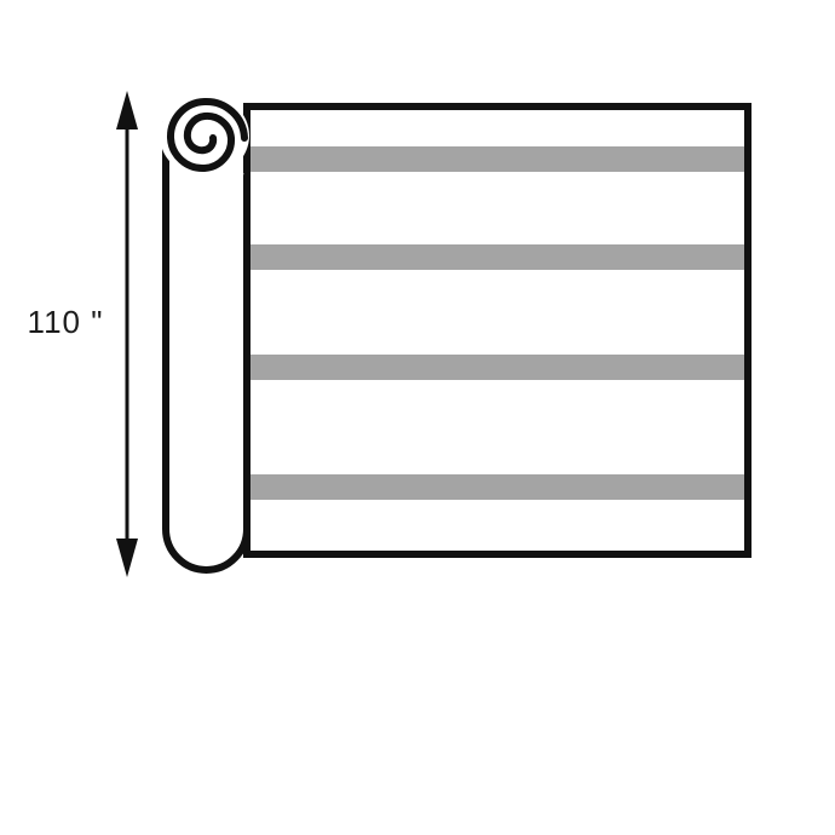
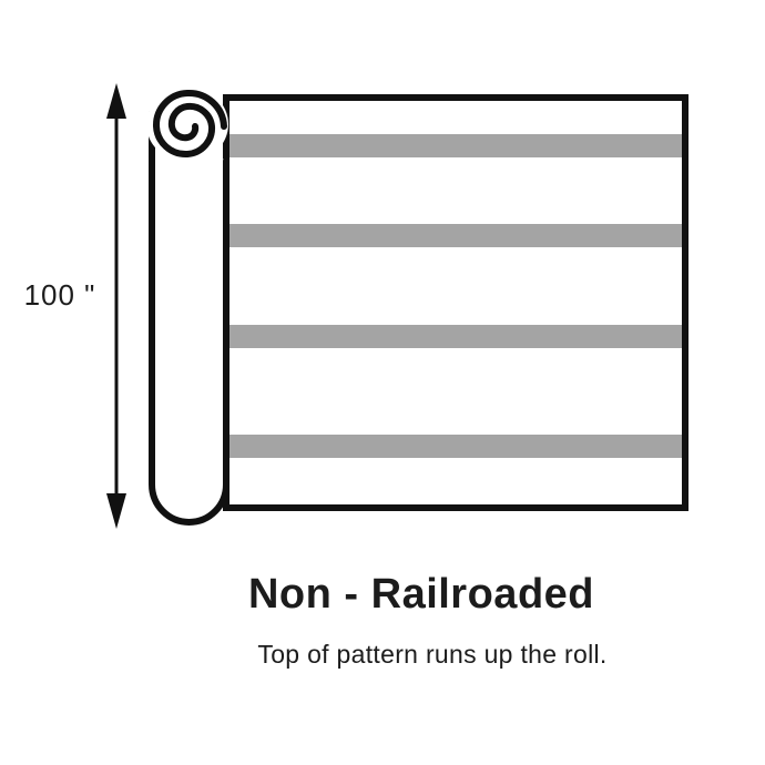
- 110 "
+ 100 "
+ Non - Railroaded
+ Top of pattern runs up the roll.
